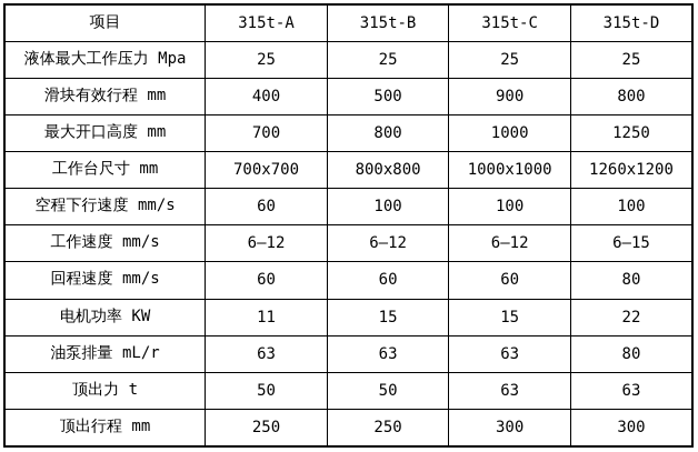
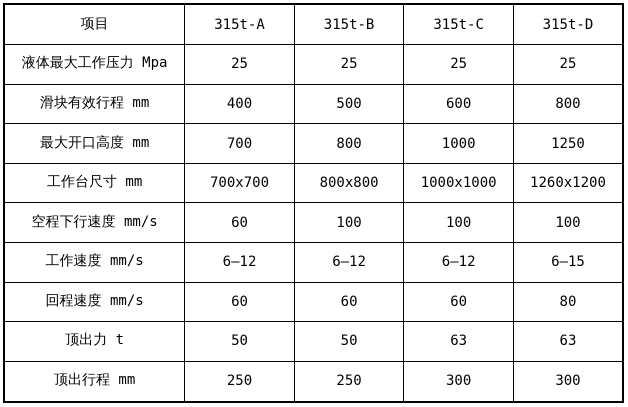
  项目	315t-A	315t-B	315t-C	315t-D
  液体最大工作压力 Mpa	25	25	25	25
- 滑块有效行程 mm	400	500	900	800
+ 滑块有效行程 mm	400	500	600	800
  最大开口高度 mm	700	800	1000	1250
  工作台尺寸 mm	700x700	800x800	1000x1000	1260x1200
  空程下行速度 mm/s	60	100	100	100
  工作速度 mm/s	6—12	6—12	6—12	6—15
  回程速度 mm/s	60	60	60	80
- 电机功率 KW	11	15	15	22
- 油泵排量 mL/r	63	63	63	80
  顶出力 t	50	50	63	63
  顶出行程 mm	250	250	300	300
